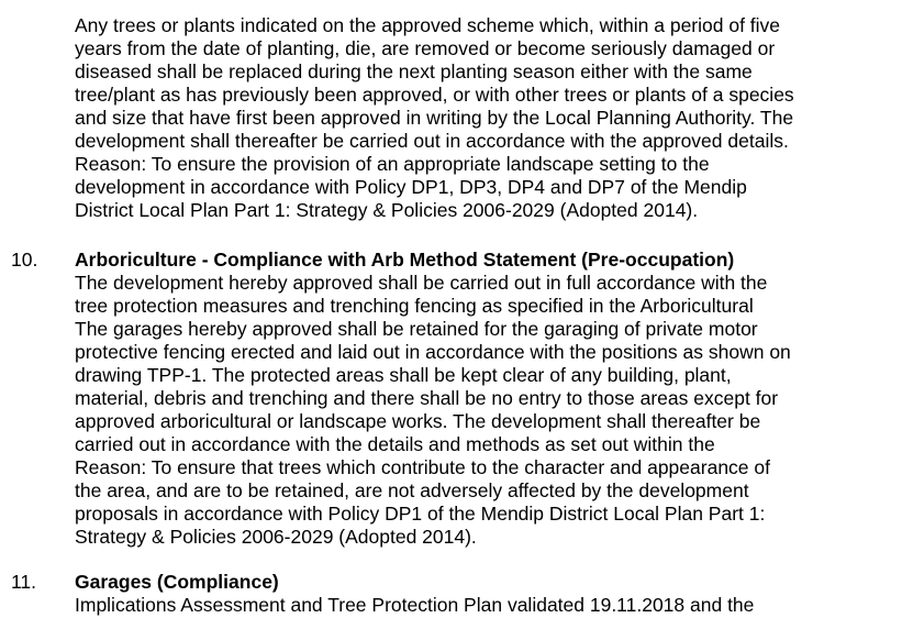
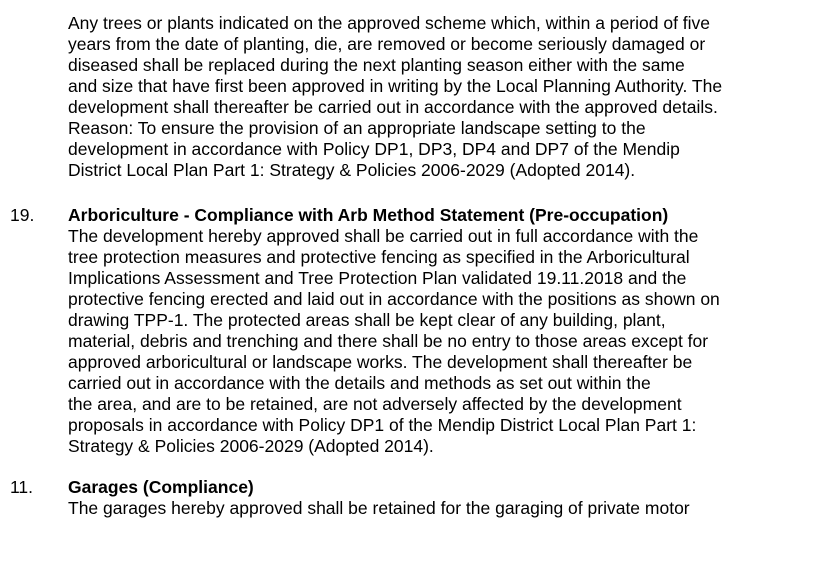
  Any trees or plants indicated on the approved scheme which, within a period of five
  years from the date of planting, die, are removed or become seriously damaged or
  diseased shall be replaced during the next planting season either with the same
- tree/plant as has previously been approved, or with other trees or plants of a species
  and size that have first been approved in writing by the Local Planning Authority. The
  development shall thereafter be carried out in accordance with the approved details.
  Reason: To ensure the provision of an appropriate landscape setting to the
  development in accordance with Policy DP1, DP3, DP4 and DP7 of the Mendip
  District Local Plan Part 1: Strategy & Policies 2006-2029 (Adopted 2014).
- 10.
+ 19.
  Arboriculture - Compliance with Arb Method Statement (Pre-occupation)
  The development hereby approved shall be carried out in full accordance with the
- tree protection measures and trenching fencing as specified in the Arboricultural
+ tree protection measures and protective fencing as specified in the Arboricultural
- The garages hereby approved shall be retained for the garaging of private motor
+ Implications Assessment and Tree Protection Plan validated 19.11.2018 and the
  protective fencing erected and laid out in accordance with the positions as shown on
  drawing TPP-1. The protected areas shall be kept clear of any building, plant,
  material, debris and trenching and there shall be no entry to those areas except for
  approved arboricultural or landscape works. The development shall thereafter be
  carried out in accordance with the details and methods as set out within the
- Reason: To ensure that trees which contribute to the character and appearance of
  the area, and are to be retained, are not adversely affected by the development
  proposals in accordance with Policy DP1 of the Mendip District Local Plan Part 1:
  Strategy & Policies 2006-2029 (Adopted 2014).
  11.
  Garages (Compliance)
- Implications Assessment and Tree Protection Plan validated 19.11.2018 and the
+ The garages hereby approved shall be retained for the garaging of private motor
